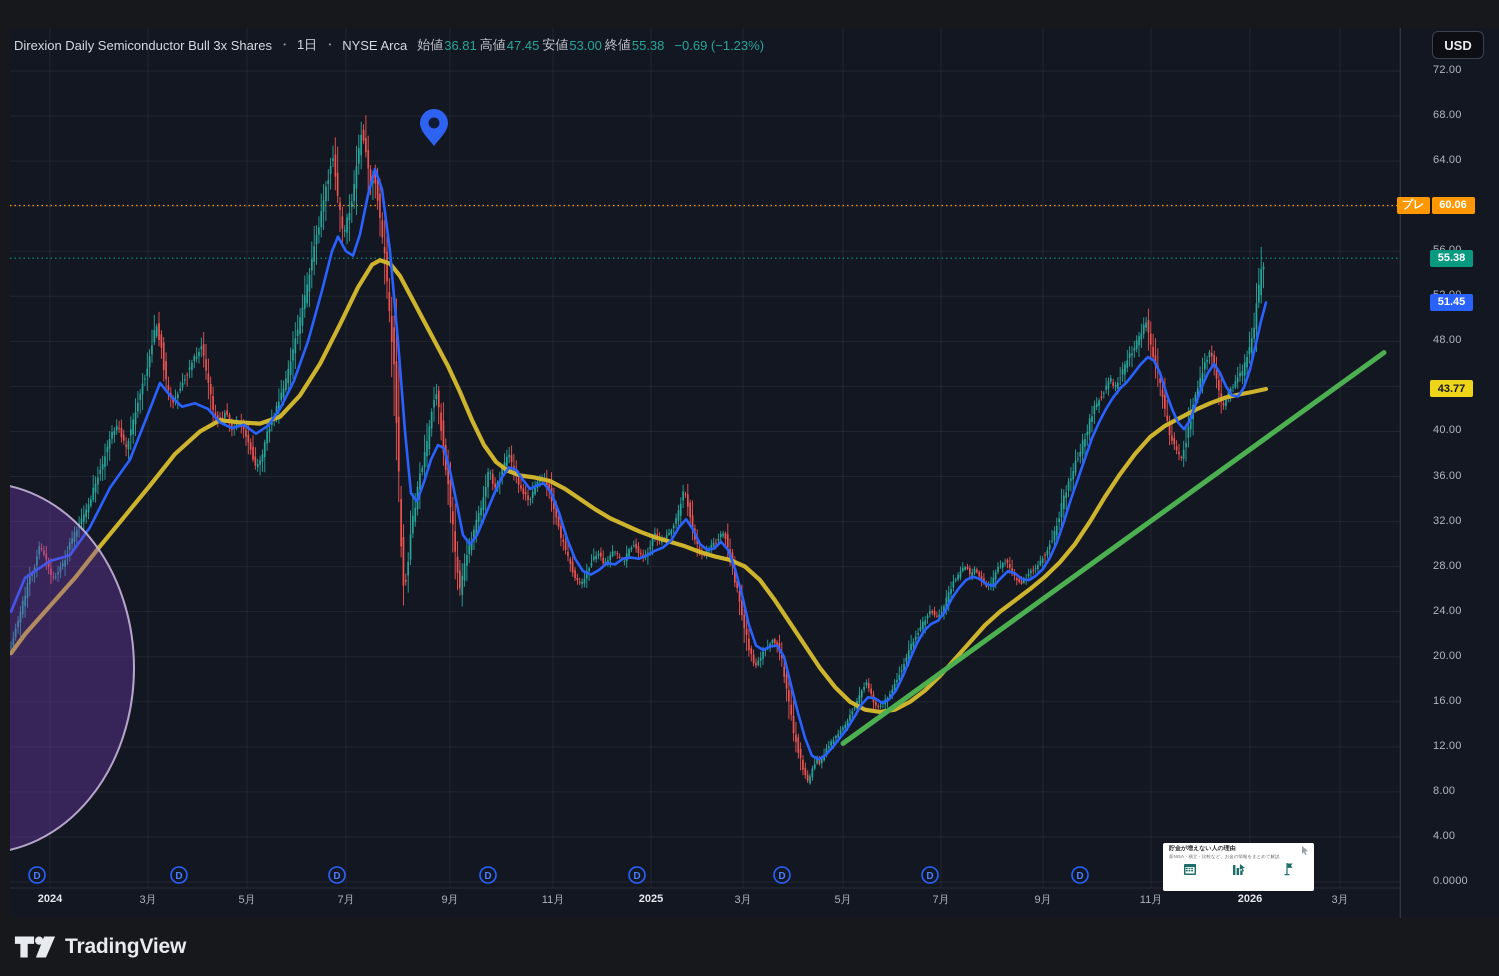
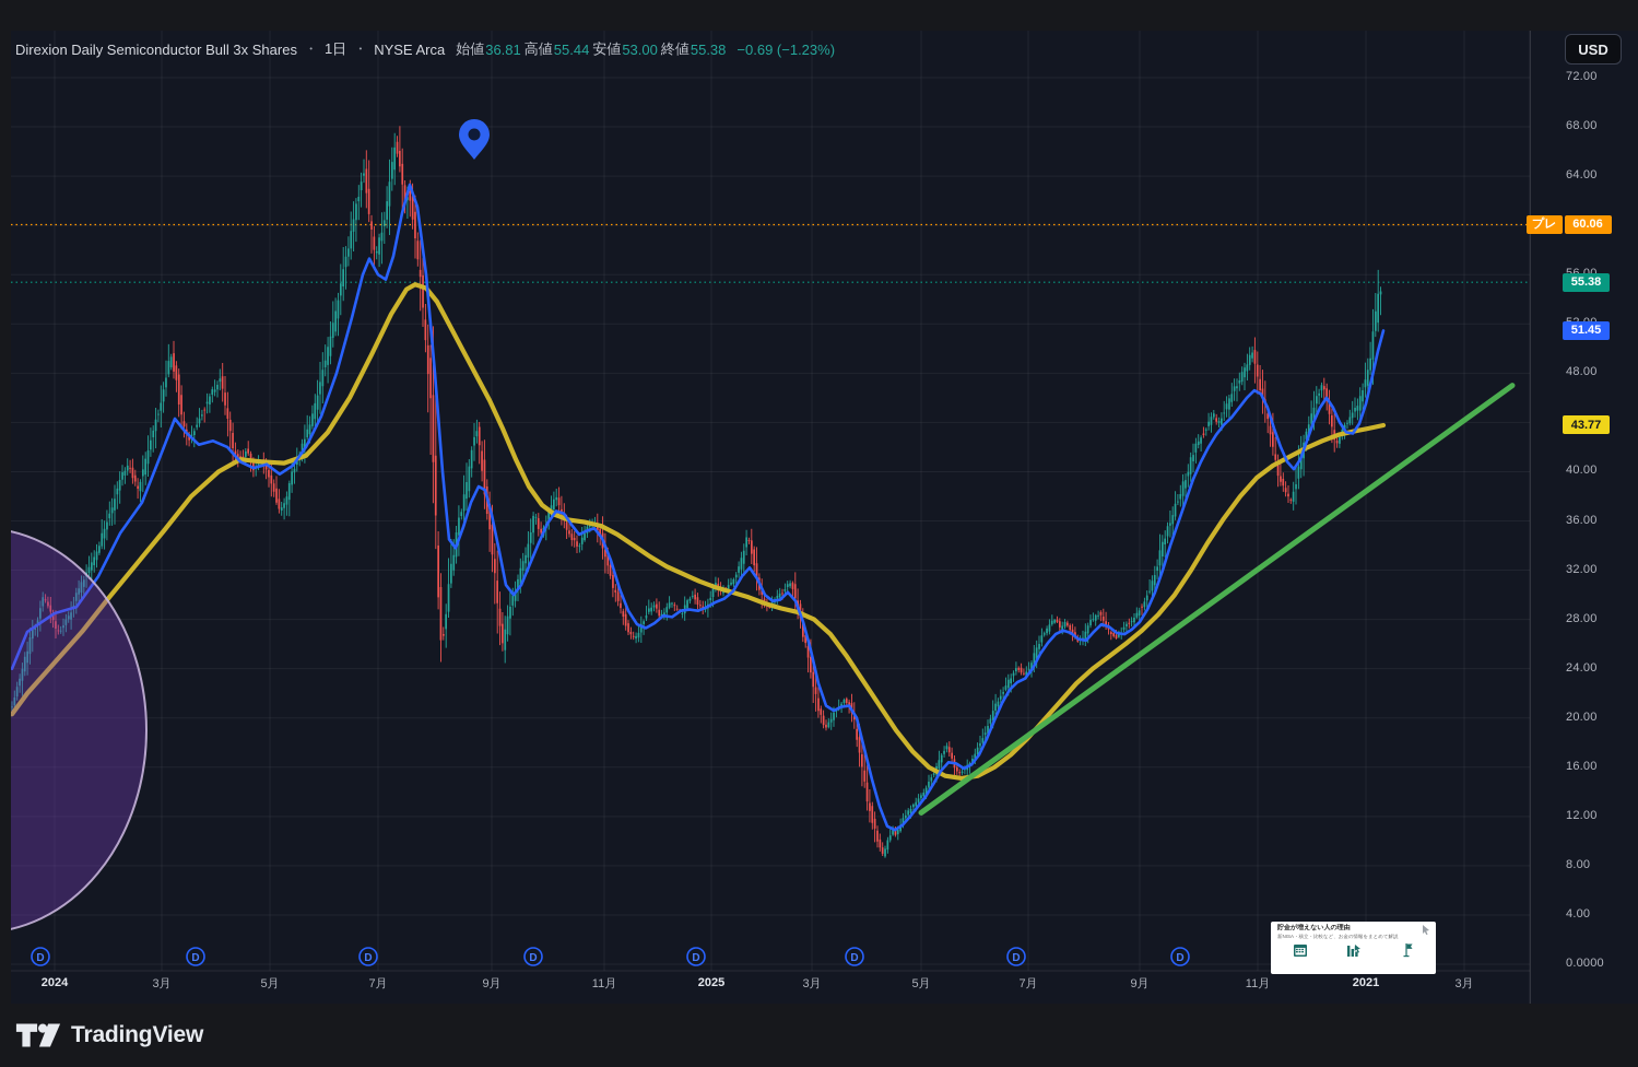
  D
  D
  D
  D
  D
  D
  D
  D
  Direxion Daily Semiconductor Bull 3x Shares
  ・
  1日
  ・
  NYSE Arca
  始値
  36.81
  高値
- 47.45
+ 55.44
  安値
  53.00
  終値
  55.38
  −0.69 (−1.23%)
  72.00
  68.00
  64.00
  48.00
  40.00
  36.00
  32.00
  28.00
  24.00
  20.00
  16.00
  12.00
  8.00
  4.00
  0.0000
  プレ
  60.06
  55.38
  51.45
  43.77
  USD
  2024
  3月
  5月
  7月
  9月
  11月
  2025
  3月
  5月
  7月
  9月
  11月
- 2026
+ 2021
  3月
  TradingView
